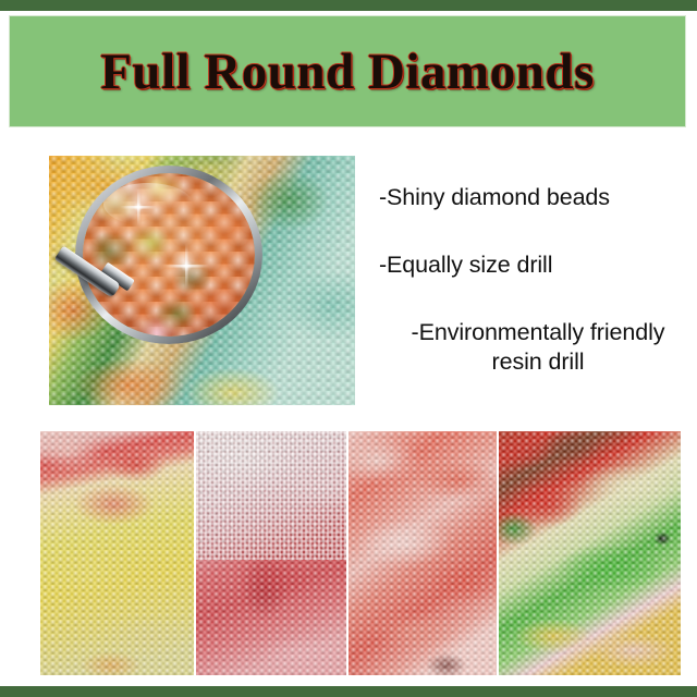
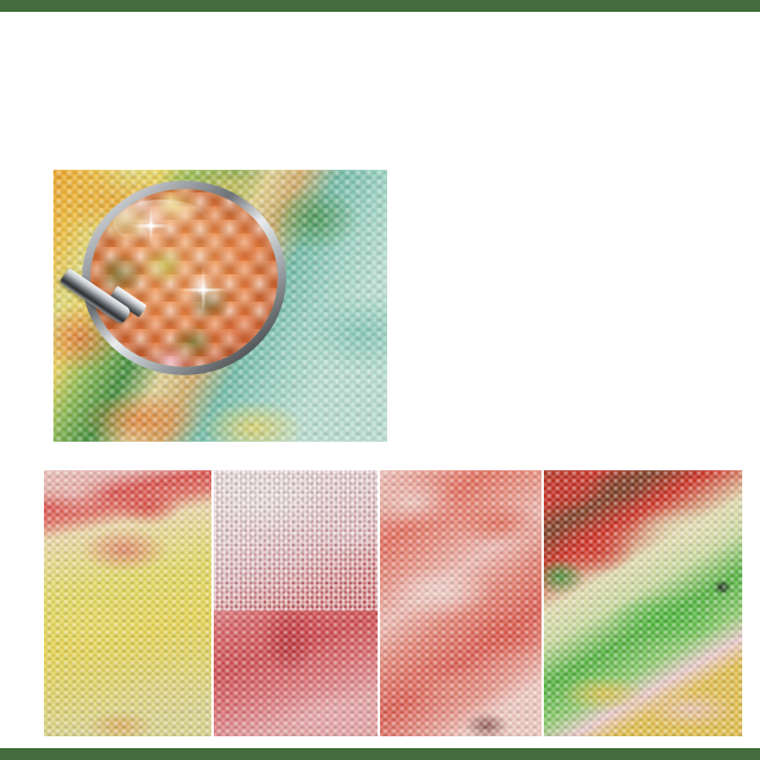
- Full Round Diamonds
- -Shiny diamond beads
- -Equally size drill
- -Environmentally friendly
- resin drill
